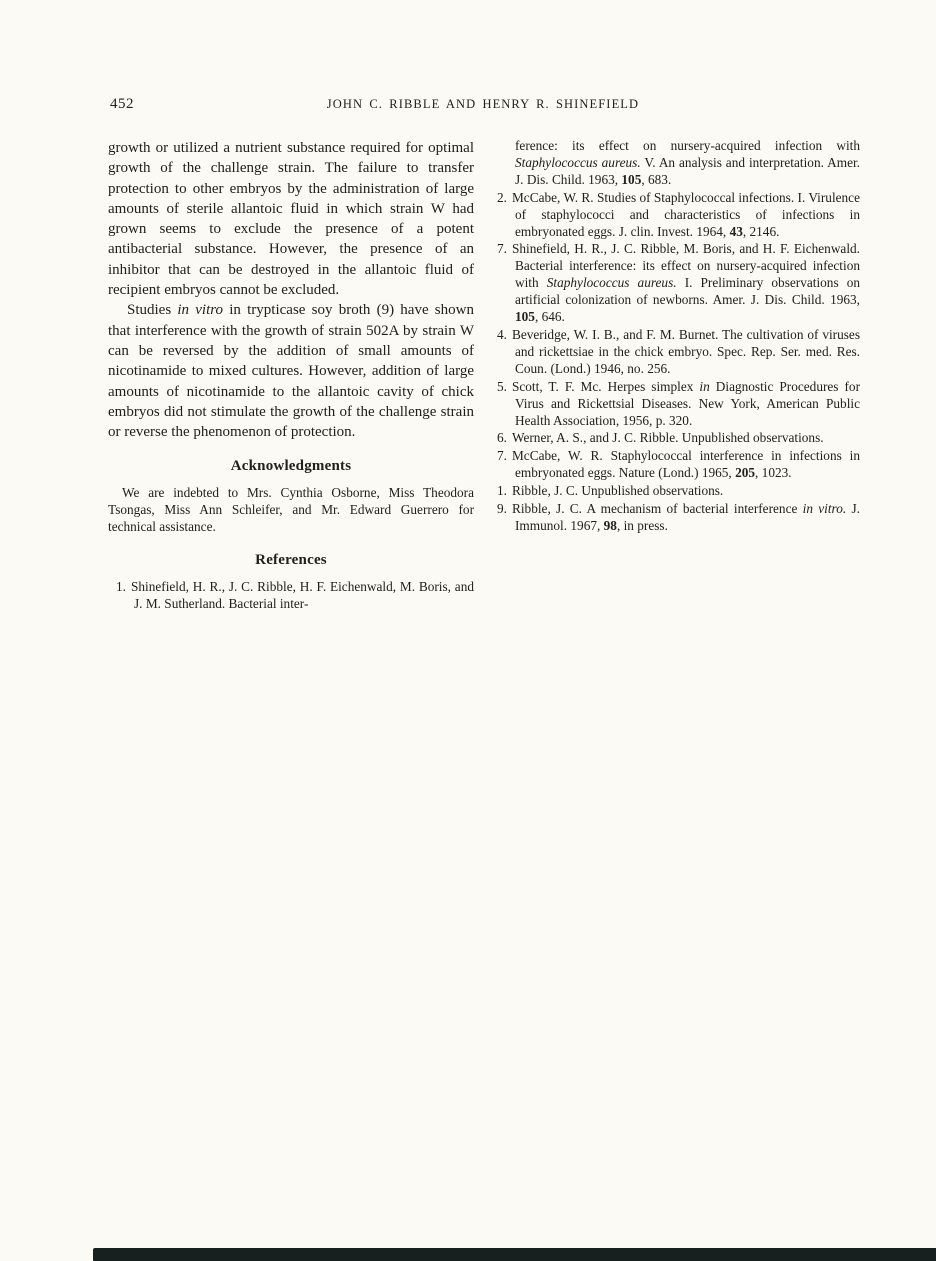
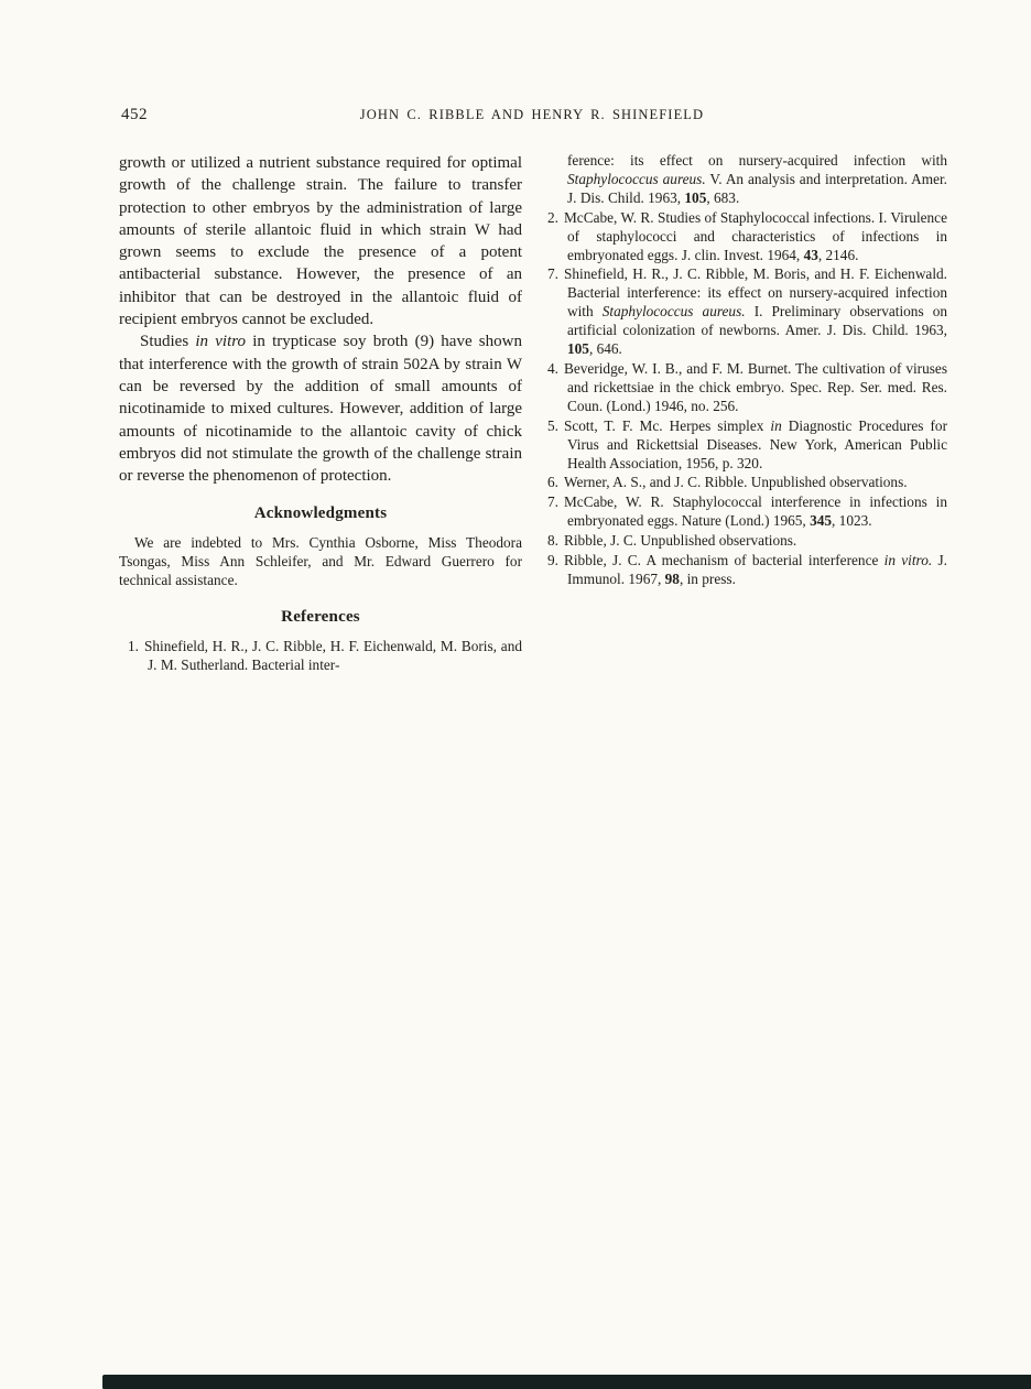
  452
  JOHN C. RIBBLE AND HENRY R. SHINEFIELD
  growth or utilized a nutrient substance required for optimal growth of the challenge strain. The failure to transfer protection to other embryos by the administration of large amounts of sterile allantoic fluid in which strain W had grown seems to exclude the presence of a potent antibacterial substance. However, the presence of an inhibitor that can be destroyed in the allantoic fluid of recipient embryos cannot be excluded.
  Studies in vitro in trypticase soy broth (9) have shown that interference with the growth of strain 502A by strain W can be reversed by the addition of small amounts of nicotinamide to mixed cultures. However, addition of large amounts of nicotinamide to the allantoic cavity of chick embryos did not stimulate the growth of the challenge strain or reverse the phenomenon of protection.
  Acknowledgments
  We are indebted to Mrs. Cynthia Osborne, Miss Theodora Tsongas, Miss Ann Schleifer, and Mr. Edward Guerrero for technical assistance.
  References
  1. Shinefield, H. R., J. C. Ribble, H. F. Eichenwald, M. Boris, and J. M. Sutherland. Bacterial inter-
  ference: its effect on nursery-acquired infection with Staphylococcus aureus. V. An analysis and interpretation. Amer. J. Dis. Child. 1963, 105, 683.
  2. McCabe, W. R. Studies of Staphylococcal infections. I. Virulence of staphylococci and characteristics of infections in embryonated eggs. J. clin. Invest. 1964, 43, 2146.
  7. Shinefield, H. R., J. C. Ribble, M. Boris, and H. F. Eichenwald. Bacterial interference: its effect on nursery-acquired infection with Staphylococcus aureus. I. Preliminary observations on artificial colonization of newborns. Amer. J. Dis. Child. 1963, 105, 646.
  4. Beveridge, W. I. B., and F. M. Burnet. The cultivation of viruses and rickettsiae in the chick embryo. Spec. Rep. Ser. med. Res. Coun. (Lond.) 1946, no. 256.
  5. Scott, T. F. Mc. Herpes simplex in Diagnostic Procedures for Virus and Rickettsial Diseases. New York, American Public Health Association, 1956, p. 320.
  6. Werner, A. S., and J. C. Ribble. Unpublished observations.
- 7. McCabe, W. R. Staphylococcal interference in infections in embryonated eggs. Nature (Lond.) 1965, 205, 1023.
+ 7. McCabe, W. R. Staphylococcal interference in infections in embryonated eggs. Nature (Lond.) 1965, 345, 1023.
- 1. Ribble, J. C. Unpublished observations.
+ 8. Ribble, J. C. Unpublished observations.
  9. Ribble, J. C. A mechanism of bacterial interference in vitro. J. Immunol. 1967, 98, in press.
